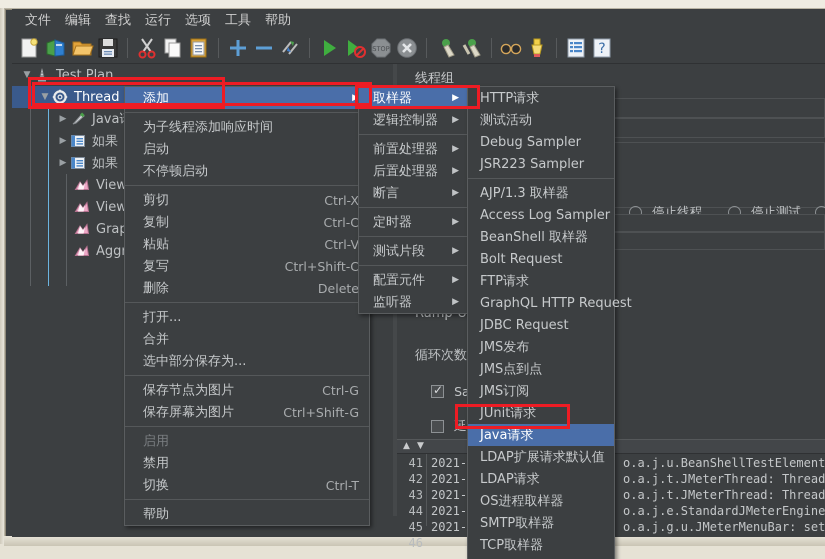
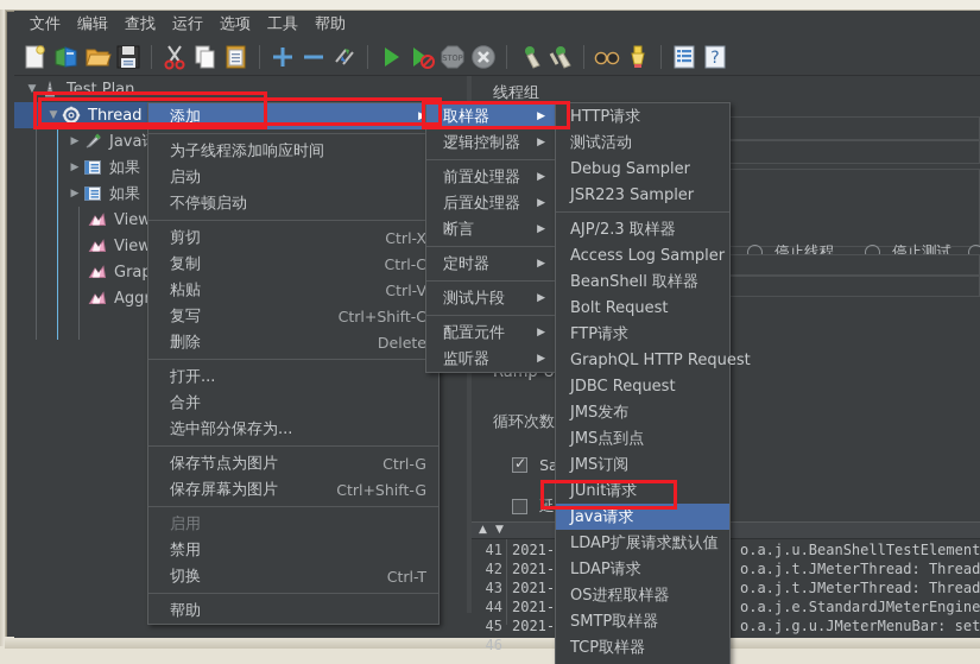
  文件
  编辑
  查找
  运行
  选项
  工具
  帮助
  STOP
  ?
  ▼
  Test Plan
  ▼
  ▶
  ▶
  ▶
  View
  View
  线程组
  停止线程
  停止测试
  循环次数
  延
  ▲
  ▼
  41
  2021-
  o.a.j.u.BeanShellTestElement
  42
  2021-
  o.a.j.t.JMeterThread: Thread
  43
  2021-
  o.a.j.t.JMeterThread: Thread
  44
  2021-
  o.a.j.e.StandardJMeterEngine
  45
  2021-
  o.a.j.g.u.JMeterMenuBar: set
  46
  添加
  ▶
  为子线程添加响应时间
  启动
  不停顿启动
  剪切
  Ctrl-X
  复制
  Ctrl-C
  粘贴
  Ctrl-V
  复写
  Ctrl+Shift-C
  删除
  Delete
  打开...
  合并
  选中部分保存为...
  保存节点为图片
  Ctrl-G
  保存屏幕为图片
  Ctrl+Shift-G
  启用
  禁用
  切换
  Ctrl-T
  帮助
  取样器
  ▶
  逻辑控制器
  ▶
  前置处理器
  ▶
  后置处理器
  ▶
  断言
  ▶
  定时器
  ▶
  测试片段
  ▶
  配置元件
  ▶
  监听器
  ▶
  HTTP请求
  测试活动
  Debug Sampler
  JSR223 Sampler
- AJP/1.3 取样器
+ AJP/2.3 取样器
  Access Log Sampler
  BeanShell 取样器
  Bolt Request
  FTP请求
  GraphQL HTTP Request
  JDBC Request
  JMS发布
  JMS点到点
  JMS订阅
  JUnit请求
  Java请求
  LDAP扩展请求默认值
  LDAP请求
  OS进程取样器
  SMTP取样器
  TCP取样器
